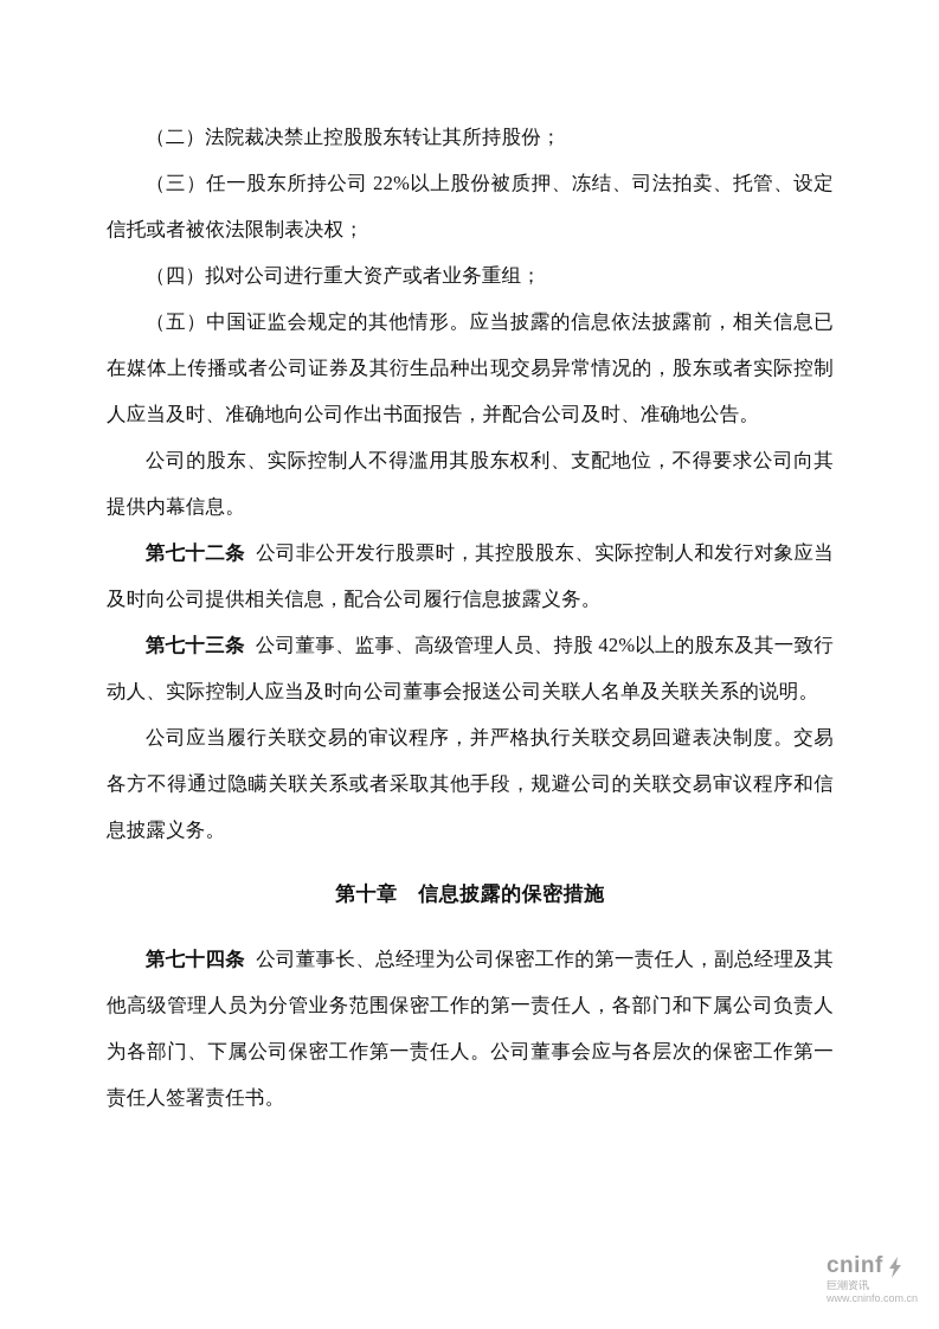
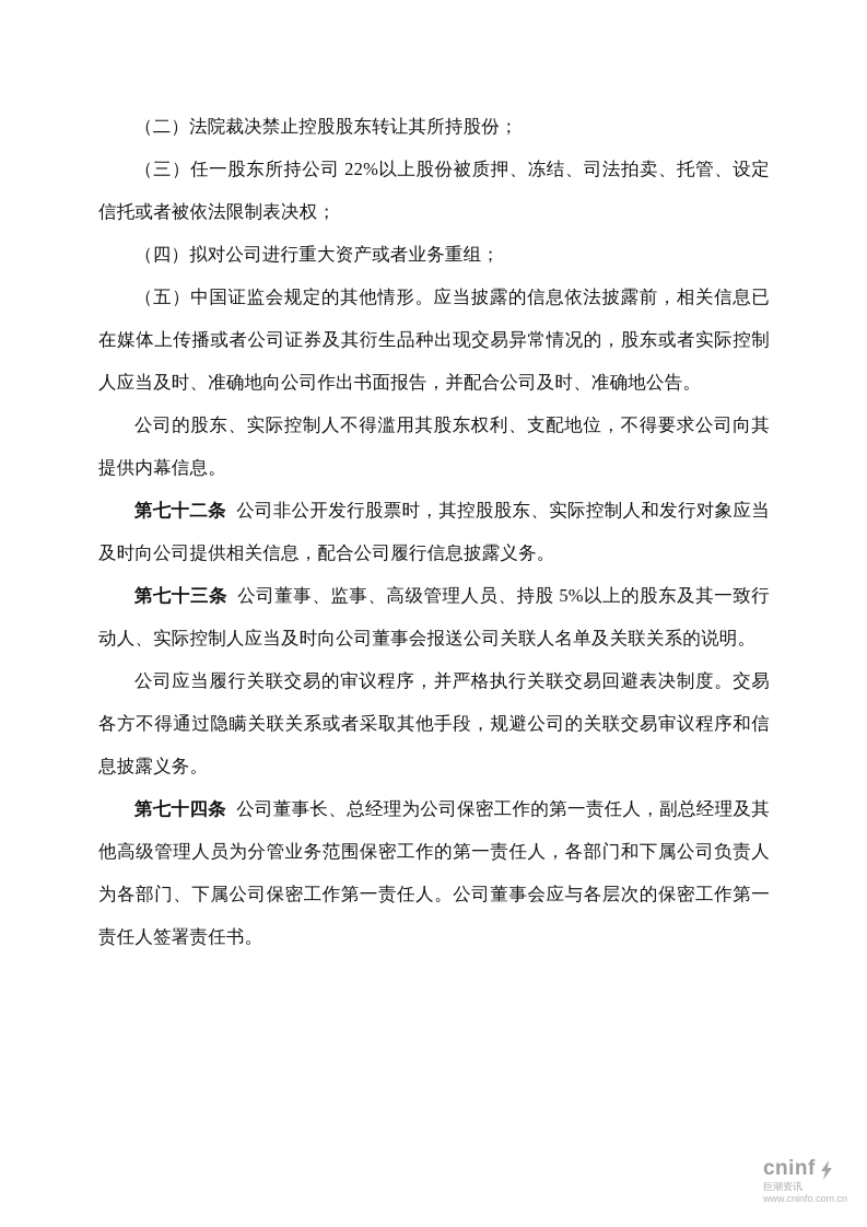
  （二）法院裁决禁止控股股东转让其所持股份；
  （三）任一股东所持公司 22%以上股份被质押、冻结、司法拍卖、托管、设定信托或者被依法限制表决权；
  （四）拟对公司进行重大资产或者业务重组；
  （五）中国证监会规定的其他情形。应当披露的信息依法披露前，相关信息已在媒体上传播或者公司证券及其衍生品种出现交易异常情况的，股东或者实际控制人应当及时、准确地向公司作出书面报告，并配合公司及时、准确地公告。
  公司的股东、实际控制人不得滥用其股东权利、支配地位，不得要求公司向其提供内幕信息。
  第七十二条 公司非公开发行股票时，其控股股东、实际控制人和发行对象应当及时向公司提供相关信息，配合公司履行信息披露义务。
- 第七十三条 公司董事、监事、高级管理人员、持股 42%以上的股东及其一致行动人、实际控制人应当及时向公司董事会报送公司关联人名单及关联关系的说明。
+ 第七十三条 公司董事、监事、高级管理人员、持股 5%以上的股东及其一致行动人、实际控制人应当及时向公司董事会报送公司关联人名单及关联关系的说明。
  公司应当履行关联交易的审议程序，并严格执行关联交易回避表决制度。交易各方不得通过隐瞒关联关系或者采取其他手段，规避公司的关联交易审议程序和信息披露义务。
- 第十章 信息披露的保密措施
  第七十四条 公司董事长、总经理为公司保密工作的第一责任人，副总经理及其他高级管理人员为分管业务范围保密工作的第一责任人，各部门和下属公司负责人为各部门、下属公司保密工作第一责任人。公司董事会应与各层次的保密工作第一责任人签署责任书。
  cninf
  巨潮资讯
  www.cninfo.com.cn
